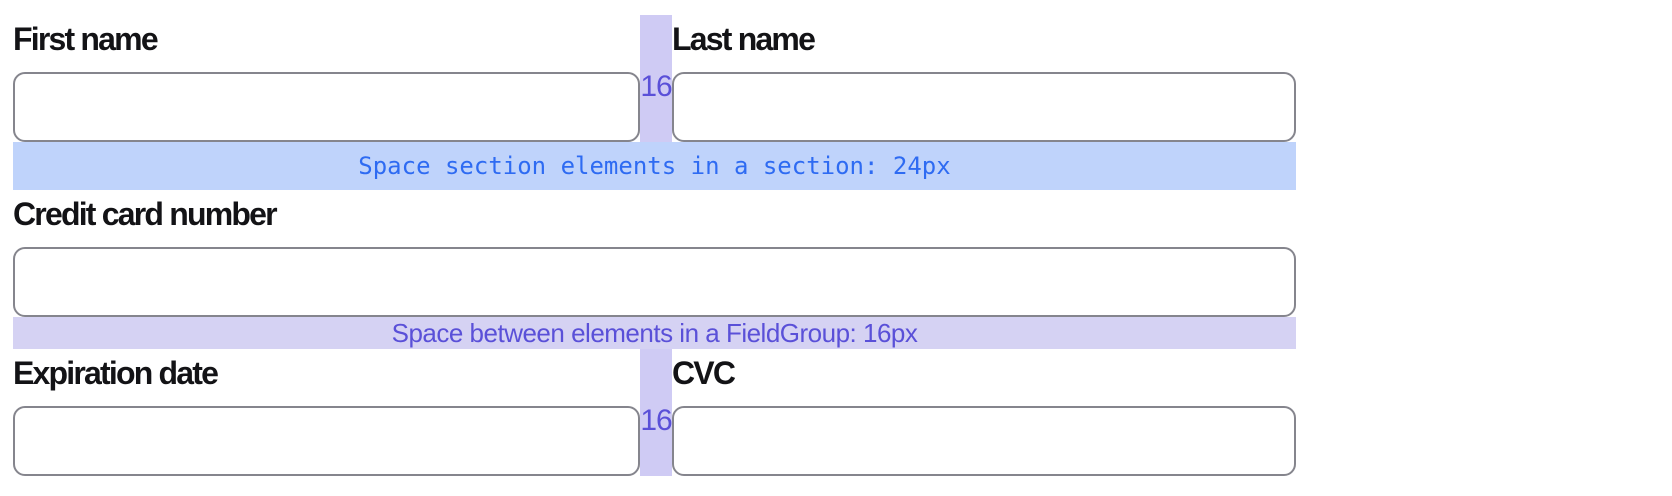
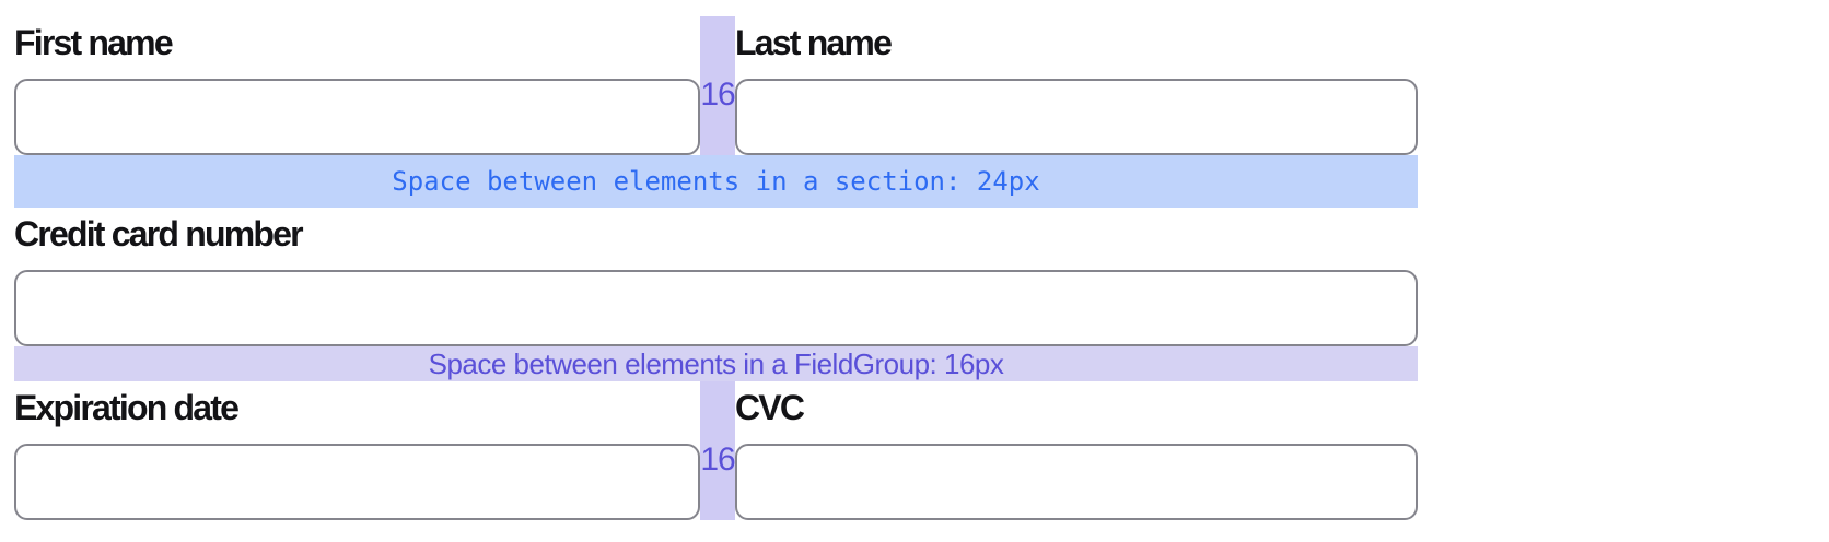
  First name
  16
  Last name
- Space section elements in a section: 24px
+ Space between elements in a section: 24px
  Credit card number
  Space between elements in a FieldGroup: 16px
  Expiration date
  16
  CVC
